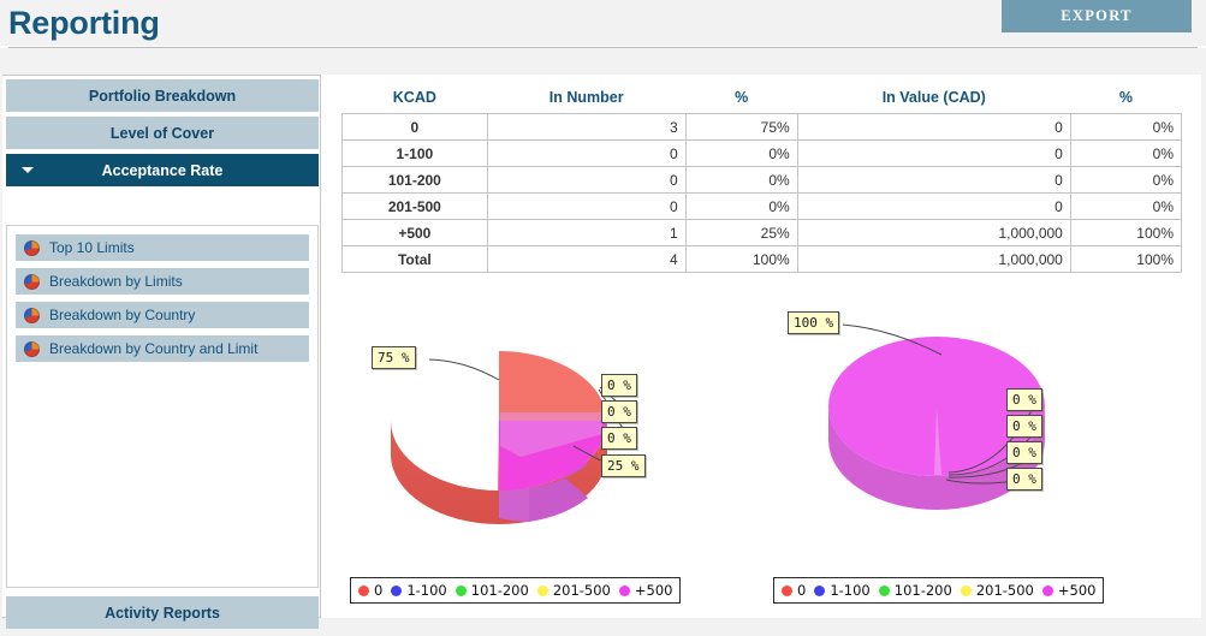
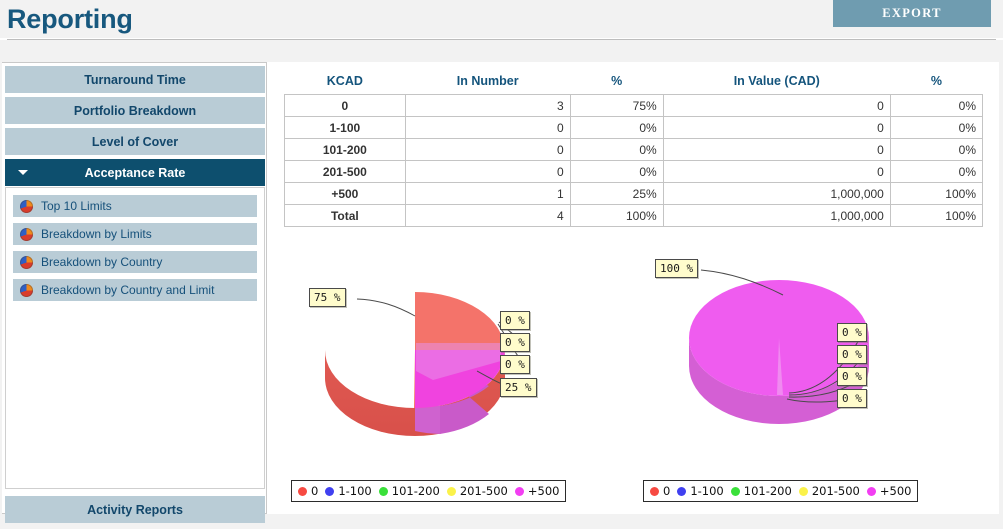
  Reporting
  EXPORT
+ Turnaround Time
  Portfolio Breakdown
  Level of Cover
  Acceptance Rate
  Top 10 Limits
  Breakdown by Limits
  Breakdown by Country
  Breakdown by Country and Limit
  Activity Reports
  KCAD	In Number	%	In Value (CAD)	%
  0	3	75%	0	0%
  1-100	0	0%	0	0%
  101-200	0	0%	0	0%
  201-500	0	0%	0	0%
  +500	1	25%	1,000,000	100%
  Total	4	100%	1,000,000	100%
  75 %
  0 %
  0 %
  0 %
  25 %
  0
  1-100
  101-200
  201-500
  +500
  100 %
  0 %
  0 %
  0 %
  0 %
  0
  1-100
  101-200
  201-500
  +500
